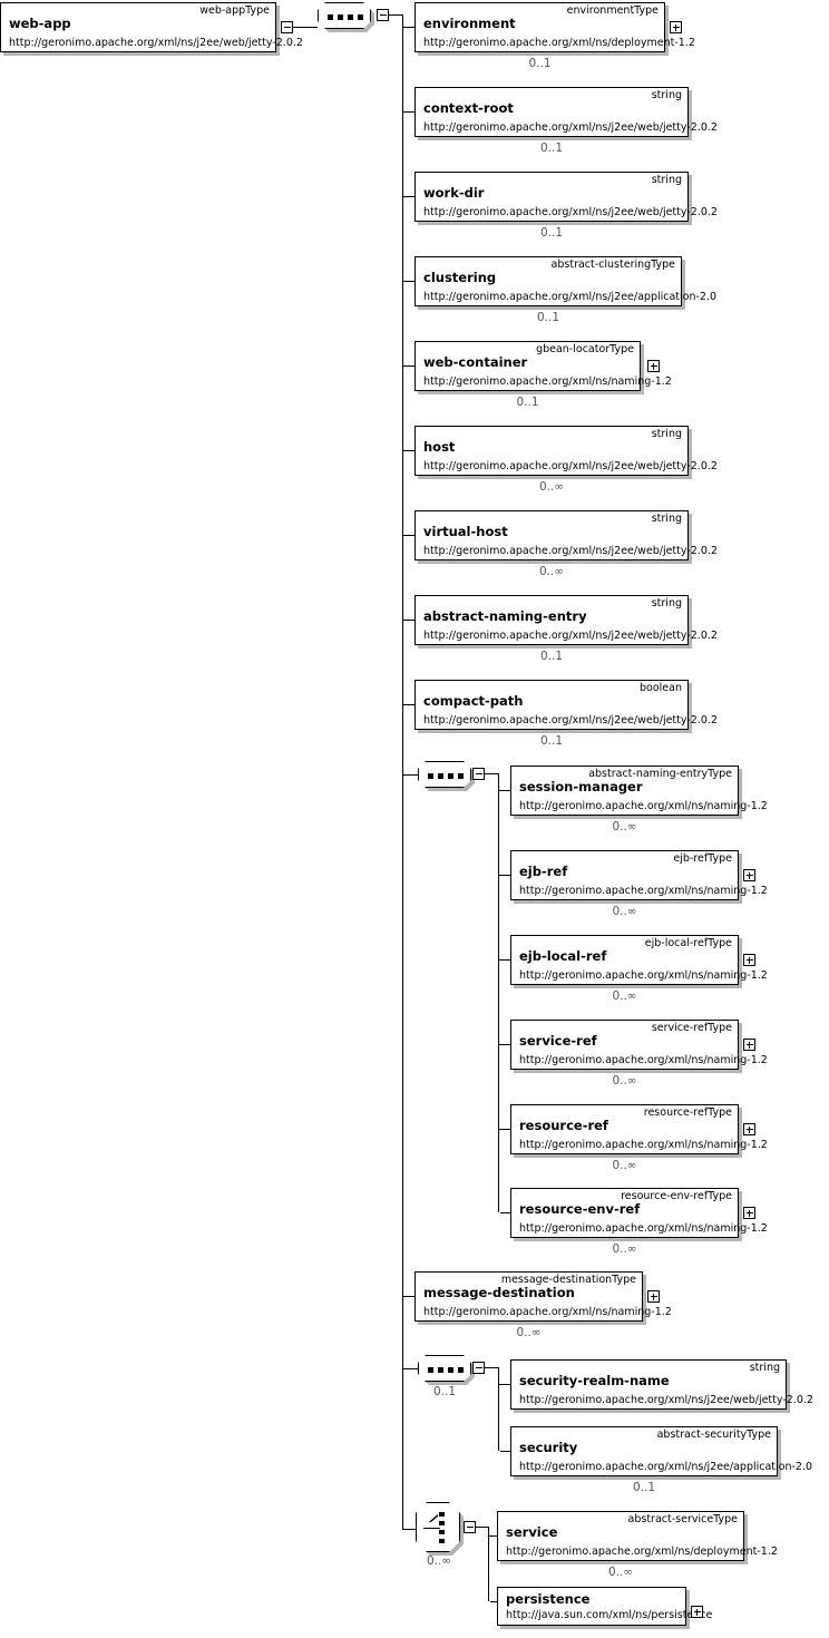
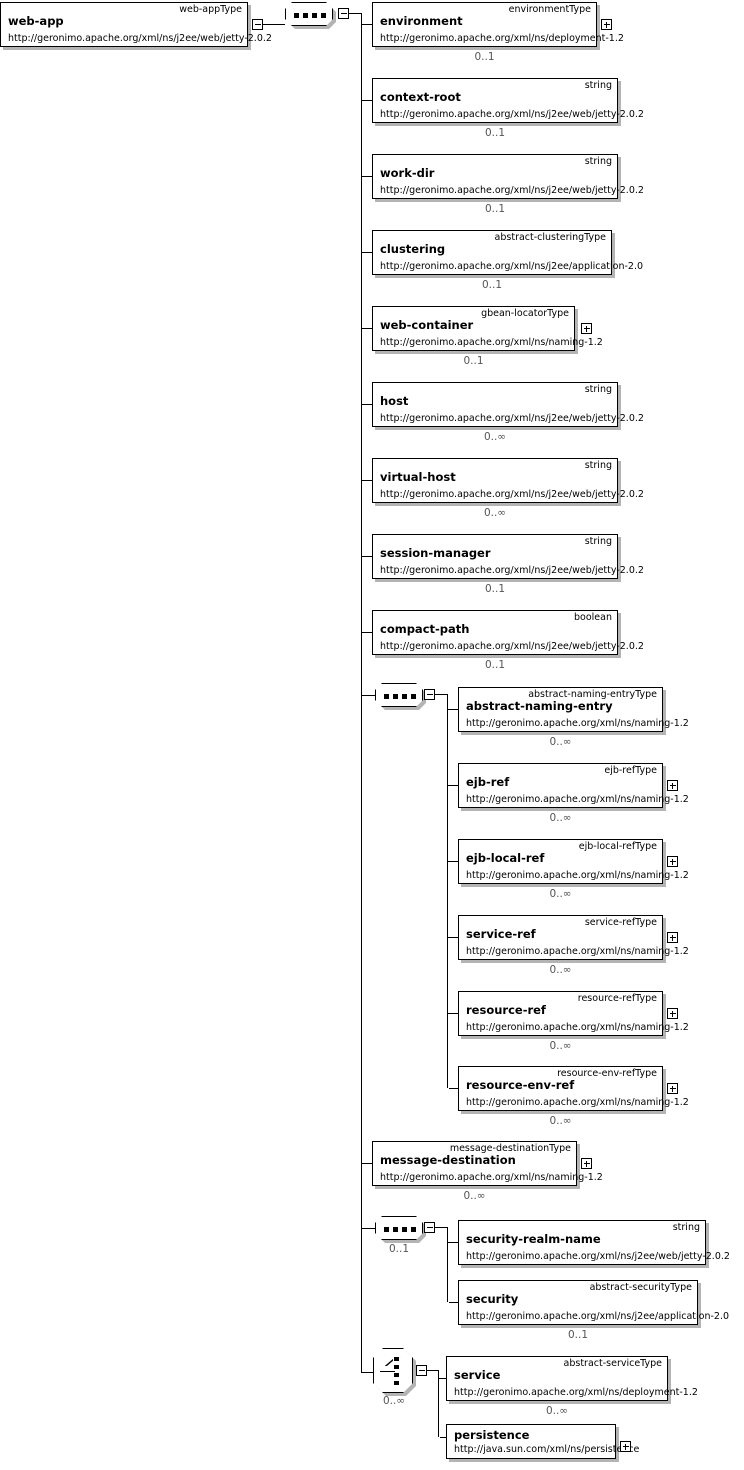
  web-appType
  web-app
  http://geronimo.apache.org/xml/ns/j2ee/web/jetty-2.0.2
  environmentType
  environment
  http://geronimo.apache.org/xml/ns/deployment-1.2
  0..1
  string
  context-root
  http://geronimo.apache.org/xml/ns/j2ee/web/jetty-2.0.2
  0..1
  string
  work-dir
  http://geronimo.apache.org/xml/ns/j2ee/web/jetty-2.0.2
  0..1
  abstract-clusteringType
  clustering
  http://geronimo.apache.org/xml/ns/j2ee/application-2.0
  0..1
  gbean-locatorType
  web-container
  http://geronimo.apache.org/xml/ns/naming-1.2
  0..1
  string
  host
  http://geronimo.apache.org/xml/ns/j2ee/web/jetty-2.0.2
  0..∞
  string
  virtual-host
  http://geronimo.apache.org/xml/ns/j2ee/web/jetty-2.0.2
  0..∞
  string
- abstract-naming-entry
+ session-manager
  http://geronimo.apache.org/xml/ns/j2ee/web/jetty-2.0.2
  0..1
  boolean
  compact-path
  http://geronimo.apache.org/xml/ns/j2ee/web/jetty-2.0.2
  0..1
  abstract-naming-entryType
- session-manager
+ abstract-naming-entry
  http://geronimo.apache.org/xml/ns/naming-1.2
  0..∞
  ejb-refType
  ejb-ref
  http://geronimo.apache.org/xml/ns/naming-1.2
  0..∞
  ejb-local-refType
  ejb-local-ref
  http://geronimo.apache.org/xml/ns/naming-1.2
  0..∞
  service-refType
  service-ref
  http://geronimo.apache.org/xml/ns/naming-1.2
  0..∞
  resource-refType
  resource-ref
  http://geronimo.apache.org/xml/ns/naming-1.2
  0..∞
  resource-env-refType
  resource-env-ref
  http://geronimo.apache.org/xml/ns/naming-1.2
  0..∞
  message-destinationType
  message-destination
  http://geronimo.apache.org/xml/ns/naming-1.2
  0..∞
  0..1
  string
  security-realm-name
  http://geronimo.apache.org/xml/ns/j2ee/web/jetty-2.0.2
  abstract-securityType
  security
  http://geronimo.apache.org/xml/ns/j2ee/application-2.0
  0..1
  0..∞
  abstract-serviceType
  service
  http://geronimo.apache.org/xml/ns/deployment-1.2
  0..∞
  persistence
  http://java.sun.com/xml/ns/persiste
